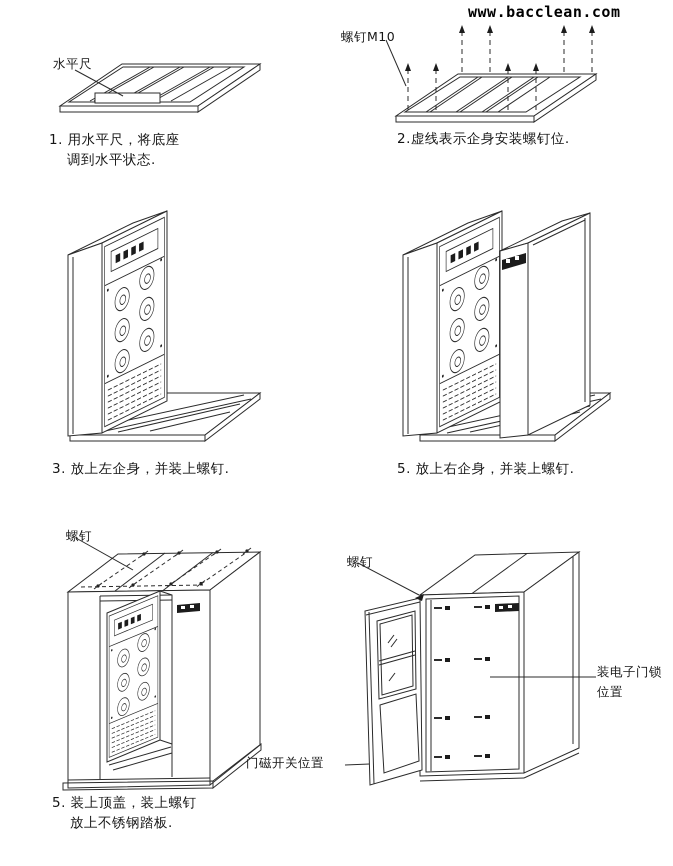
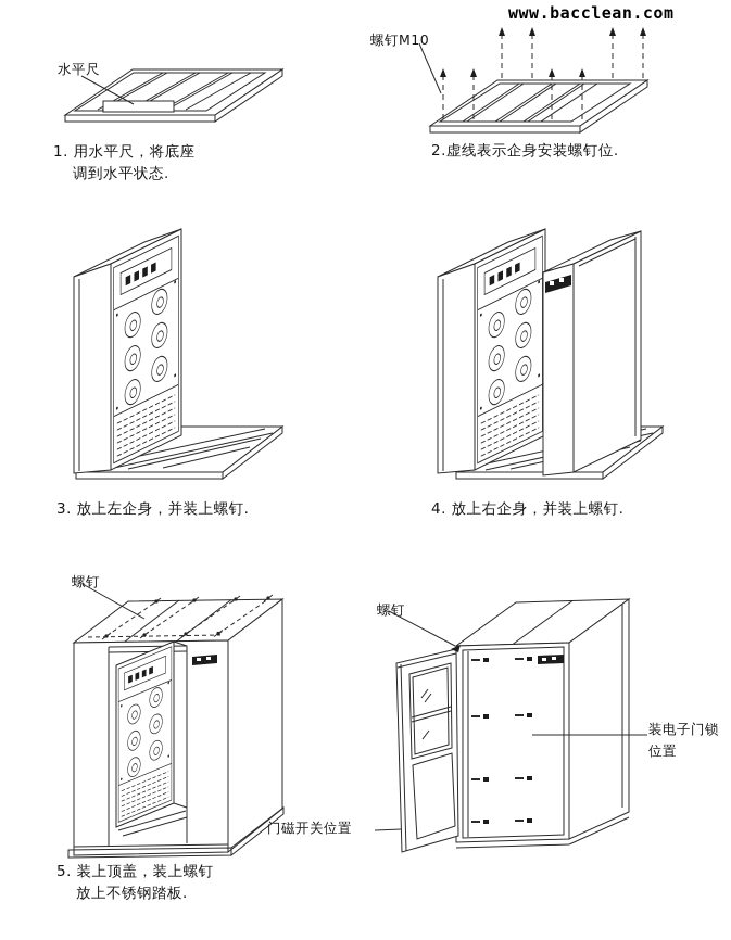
  www.bacclean.com
  水平尺
  1. 用水平尺，将底座
  调到水平状态.
  螺钉M10
  2.虚线表示企身安装螺钉位.
  3. 放上左企身，并装上螺钉.
- 5. 放上右企身，并装上螺钉.
+ 4. 放上右企身，并装上螺钉.
  螺钉
  5. 装上顶盖，装上螺钉
  放上不锈钢踏板.
  螺钉
  门磁开关位置
  装电子门锁
  位置
